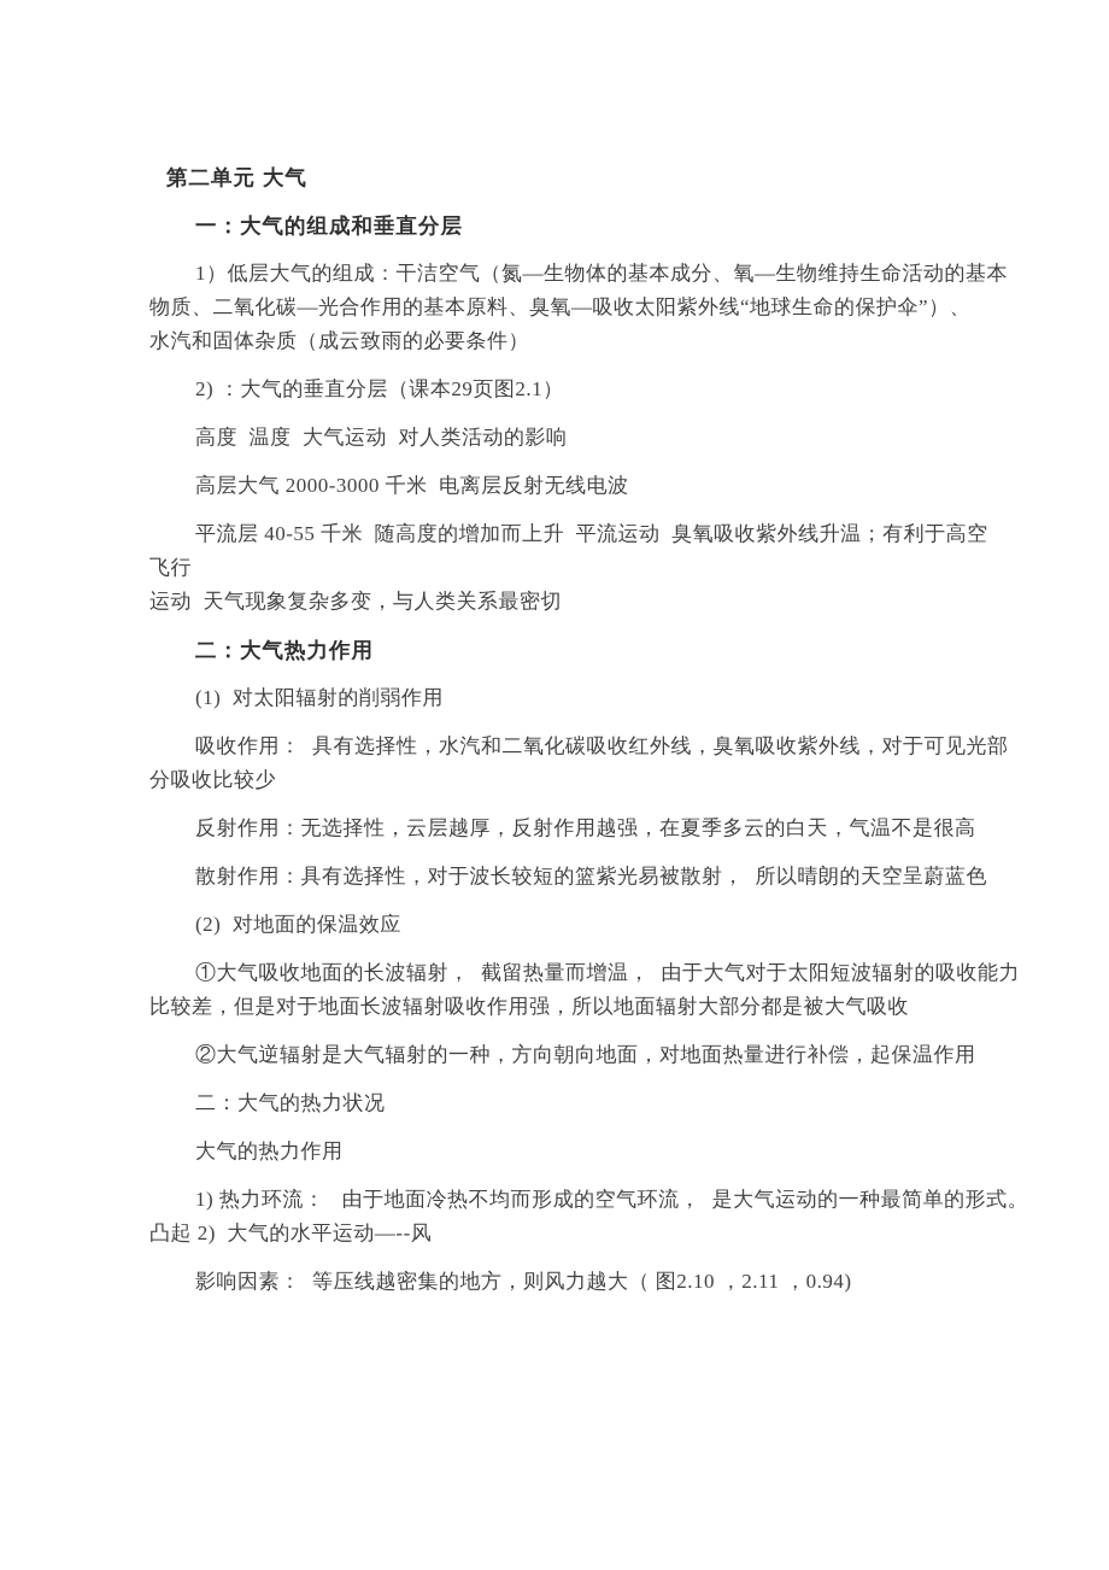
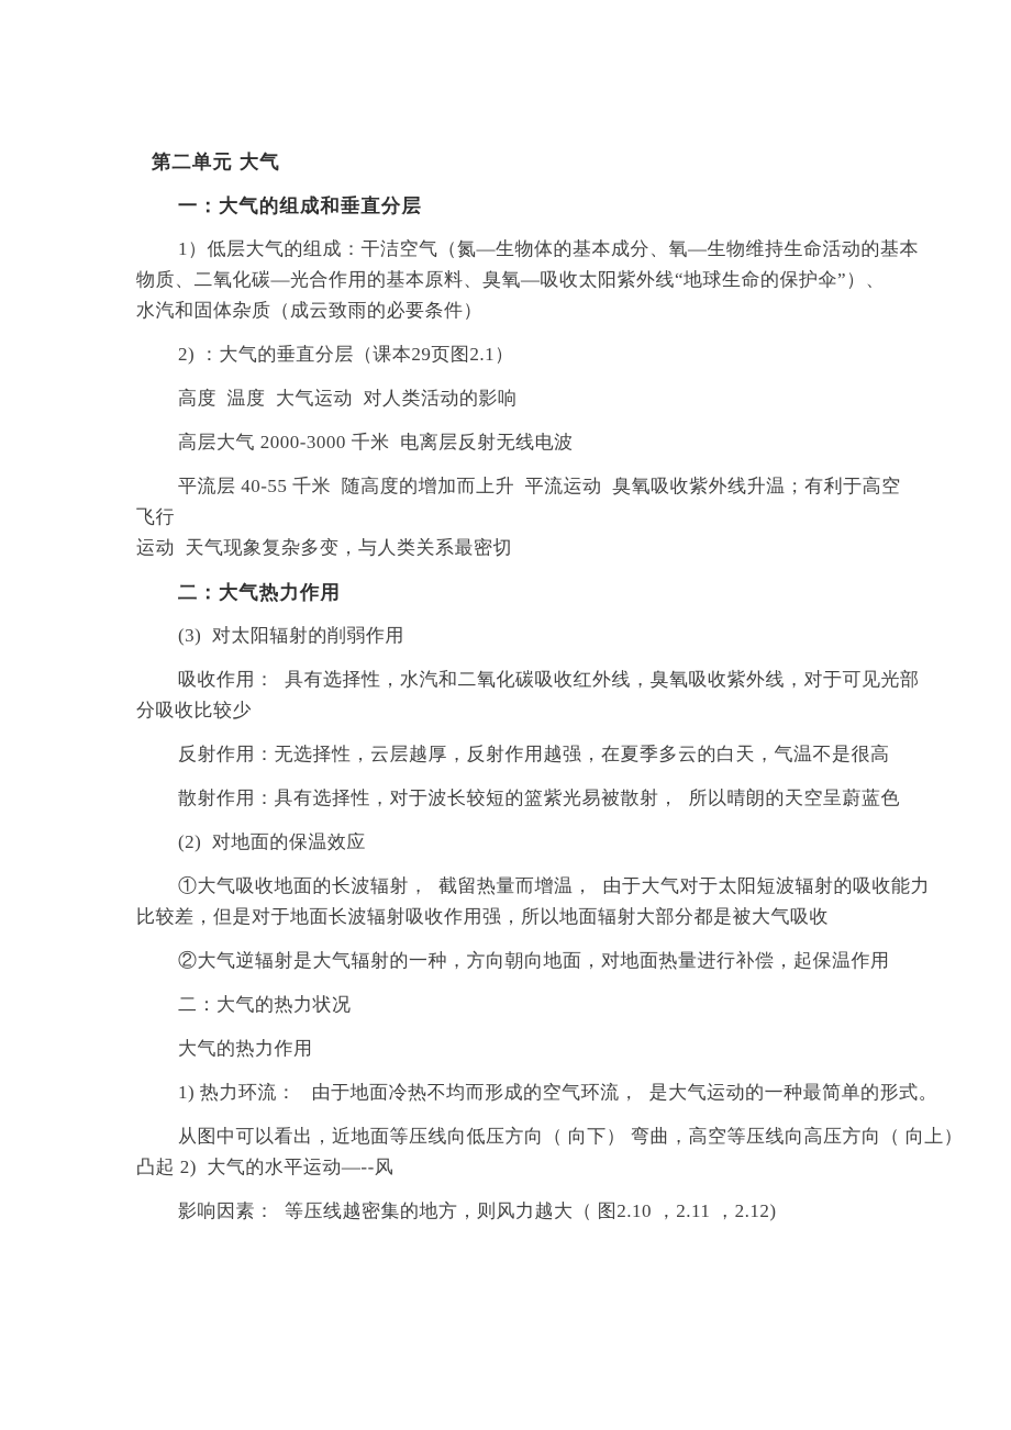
  第二单元 大气
  一：大气的组成和垂直分层
  1）低层大气的组成：干洁空气（氮—生物体的基本成分、氧—生物维持生命活动的基本
  物质、二氧化碳—光合作用的基本原料、臭氧—吸收太阳紫外线“地球生命的保护伞”）、
  水汽和固体杂质（成云致雨的必要条件）
  2) ：大气的垂直分层（课本29页图2.1）
  高度 温度 大气运动 对人类活动的影响
  高层大气 2000-3000 千米 电离层反射无线电波
  平流层 40-55 千米 随高度的增加而上升 平流运动 臭氧吸收紫外线升温；有利于高空
  飞行
  运动 天气现象复杂多变，与人类关系最密切
  二：大气热力作用
- (1) 对太阳辐射的削弱作用
+ (3) 对太阳辐射的削弱作用
  吸收作用： 具有选择性，水汽和二氧化碳吸收红外线，臭氧吸收紫外线，对于可见光部
  分吸收比较少
  反射作用：无选择性，云层越厚，反射作用越强，在夏季多云的白天，气温不是很高
  散射作用：具有选择性，对于波长较短的篮紫光易被散射， 所以晴朗的天空呈蔚蓝色
  (2) 对地面的保温效应
  ①大气吸收地面的长波辐射， 截留热量而增温， 由于大气对于太阳短波辐射的吸收能力
  比较差，但是对于地面长波辐射吸收作用强，所以地面辐射大部分都是被大气吸收
  ②大气逆辐射是大气辐射的一种，方向朝向地面，对地面热量进行补偿，起保温作用
  二：大气的热力状况
  大气的热力作用
  1) 热力环流： 由于地面冷热不均而形成的空气环流， 是大气运动的一种最简单的形式。
+ 从图中可以看出，近地面等压线向低压方向（ 向下） 弯曲，高空等压线向高压方向（ 向上）
  凸起 2) 大气的水平运动—--风
- 影响因素： 等压线越密集的地方，则风力越大（ 图2.10 ，2.11 ，0.94)
+ 影响因素： 等压线越密集的地方，则风力越大（ 图2.10 ，2.11 ，2.12)
